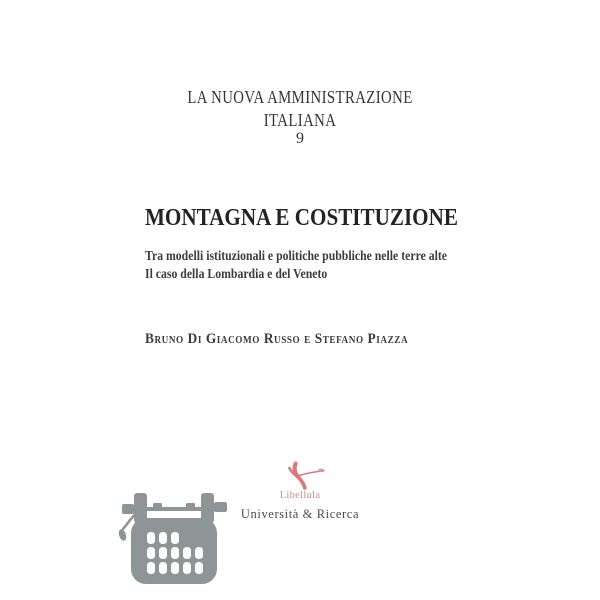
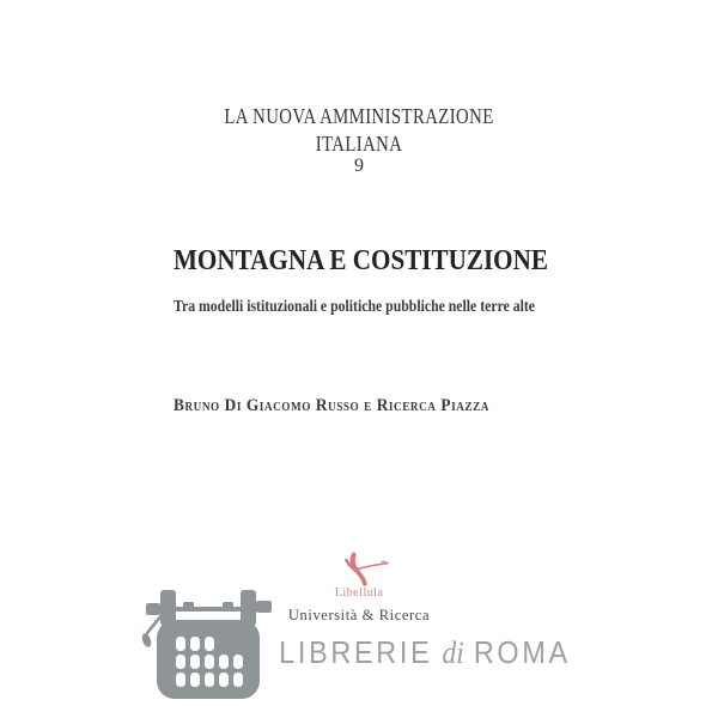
  LA NUOVA AMMINISTRAZIONE
  ITALIANA
  9
  MONTAGNA E COSTITUZIONE
  Tra modelli istituzionali e politiche pubbliche nelle terre alte
- Il caso della Lombardia e del Veneto
- Bruno Di Giacomo Russo e Stefano Piazza
+ Bruno Di Giacomo Russo e Ricerca Piazza
  Libellula
  Università & Ricerca
+ LIBRERIE
+ di
+ ROMA
